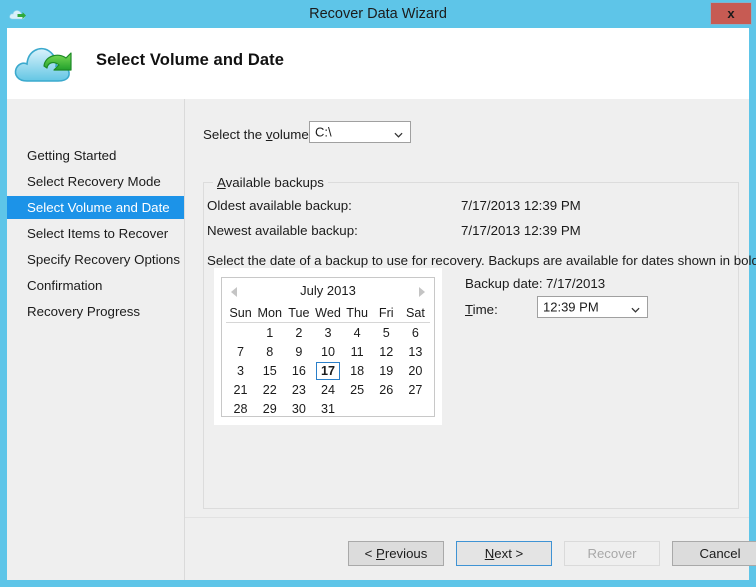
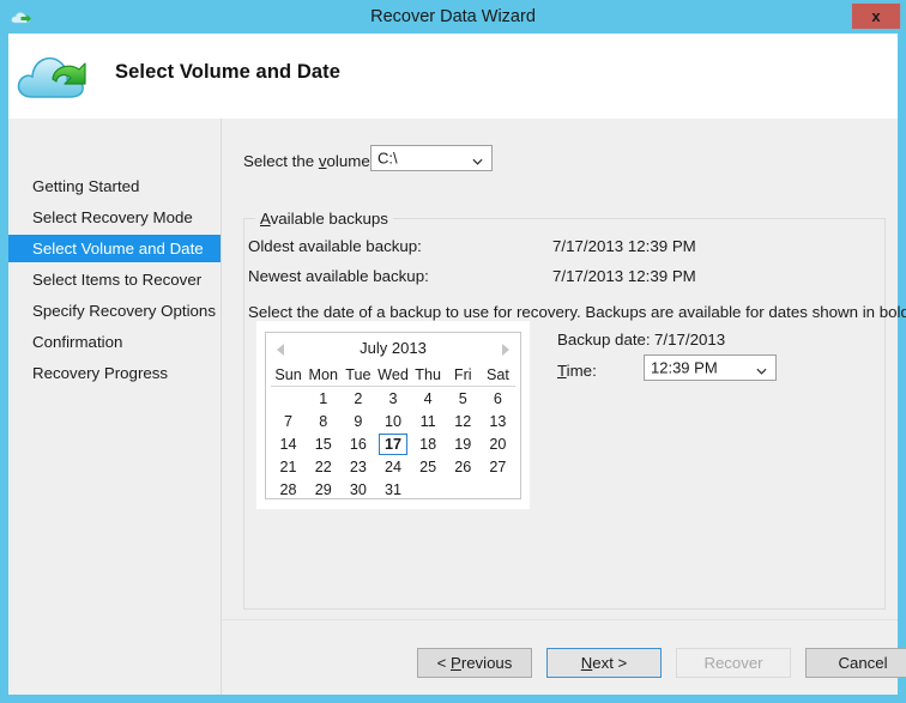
  Recover Data Wizard
  x
  Select Volume and Date
  Getting Started
  Select Recovery Mode
  Select Volume and Date
  Select Items to Recover
  Specify Recovery Options
  Confirmation
  Recovery Progress
  Select the volume
  C:\
  Available backups
  Oldest available backup:
  7/17/2013 12:39 PM
  Newest available backup:
  7/17/2013 12:39 PM
  Select the date of a backup to use for recovery. Backups are available for dates shown in bold
  Backup date:
  7/17/2013
  Time:
  12:39 PM
  July 2013
  Sun	Mon	Tue	Wed	Thu	Fri	Sat
  	1	2	3	4	5	6
  7	8	9	10	11	12	13
- 3	15	16	17	18	19	20
+ 14	15	16	17	18	19	20
  21	22	23	24	25	26	27
  28	29	30	31
  < Previous
  Next >
  Recover
  Cancel
